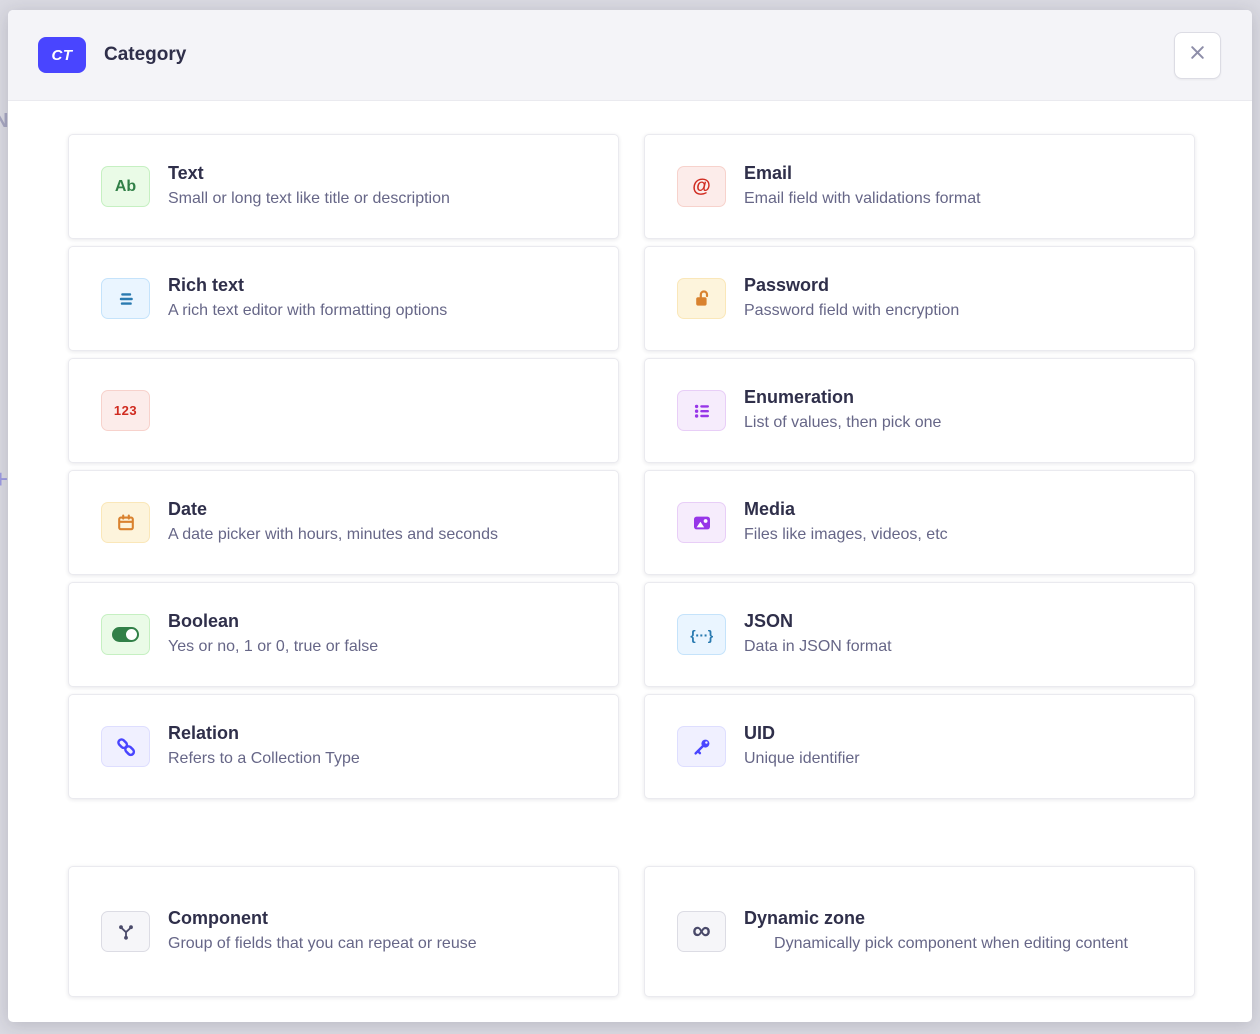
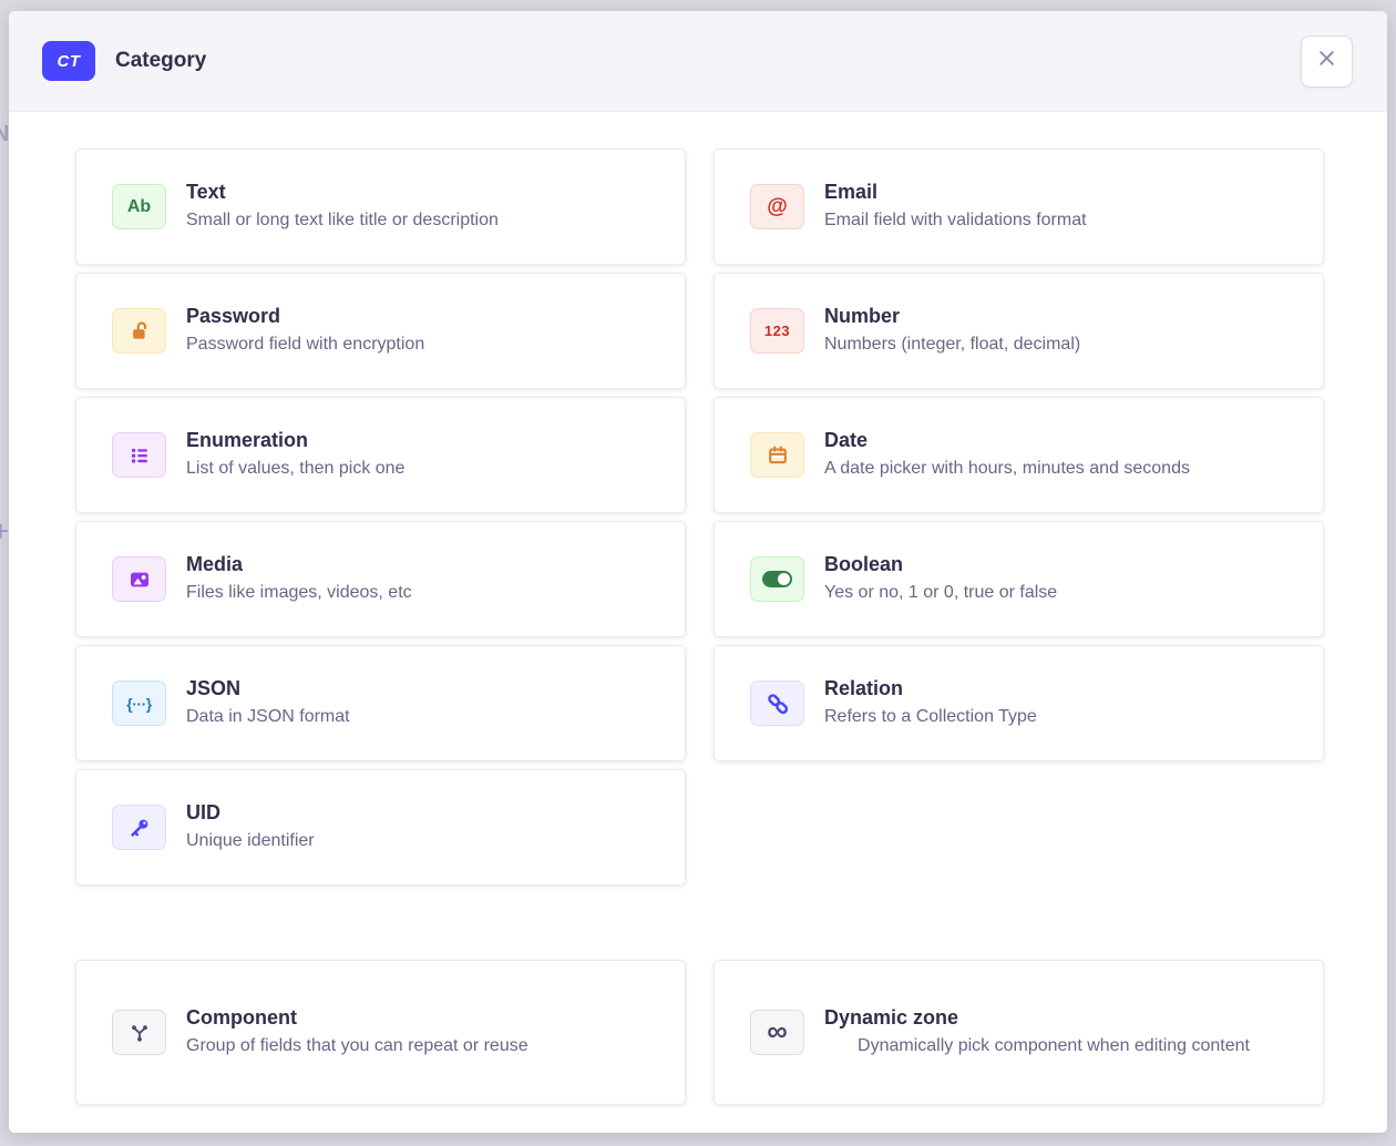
  N
  +
  CT
  Category
  Ab
  Text
  Small or long text like title or description
  @
  Email
  Email field with validations format
- Rich text
- A rich text editor with formatting options
  Password
  Password field with encryption
  123
+ Number
+ Numbers (integer, float, decimal)
  Enumeration
  List of values, then pick one
  Date
  A date picker with hours, minutes and seconds
  Media
  Files like images, videos, etc
  Boolean
  Yes or no, 1 or 0, true or false
  {···}
  JSON
  Data in JSON format
  Relation
  Refers to a Collection Type
  UID
  Unique identifier
  Component
  Group of fields that you can repeat or reuse
  ∞
  Dynamic zone
  Dynamically pick component when editing content
